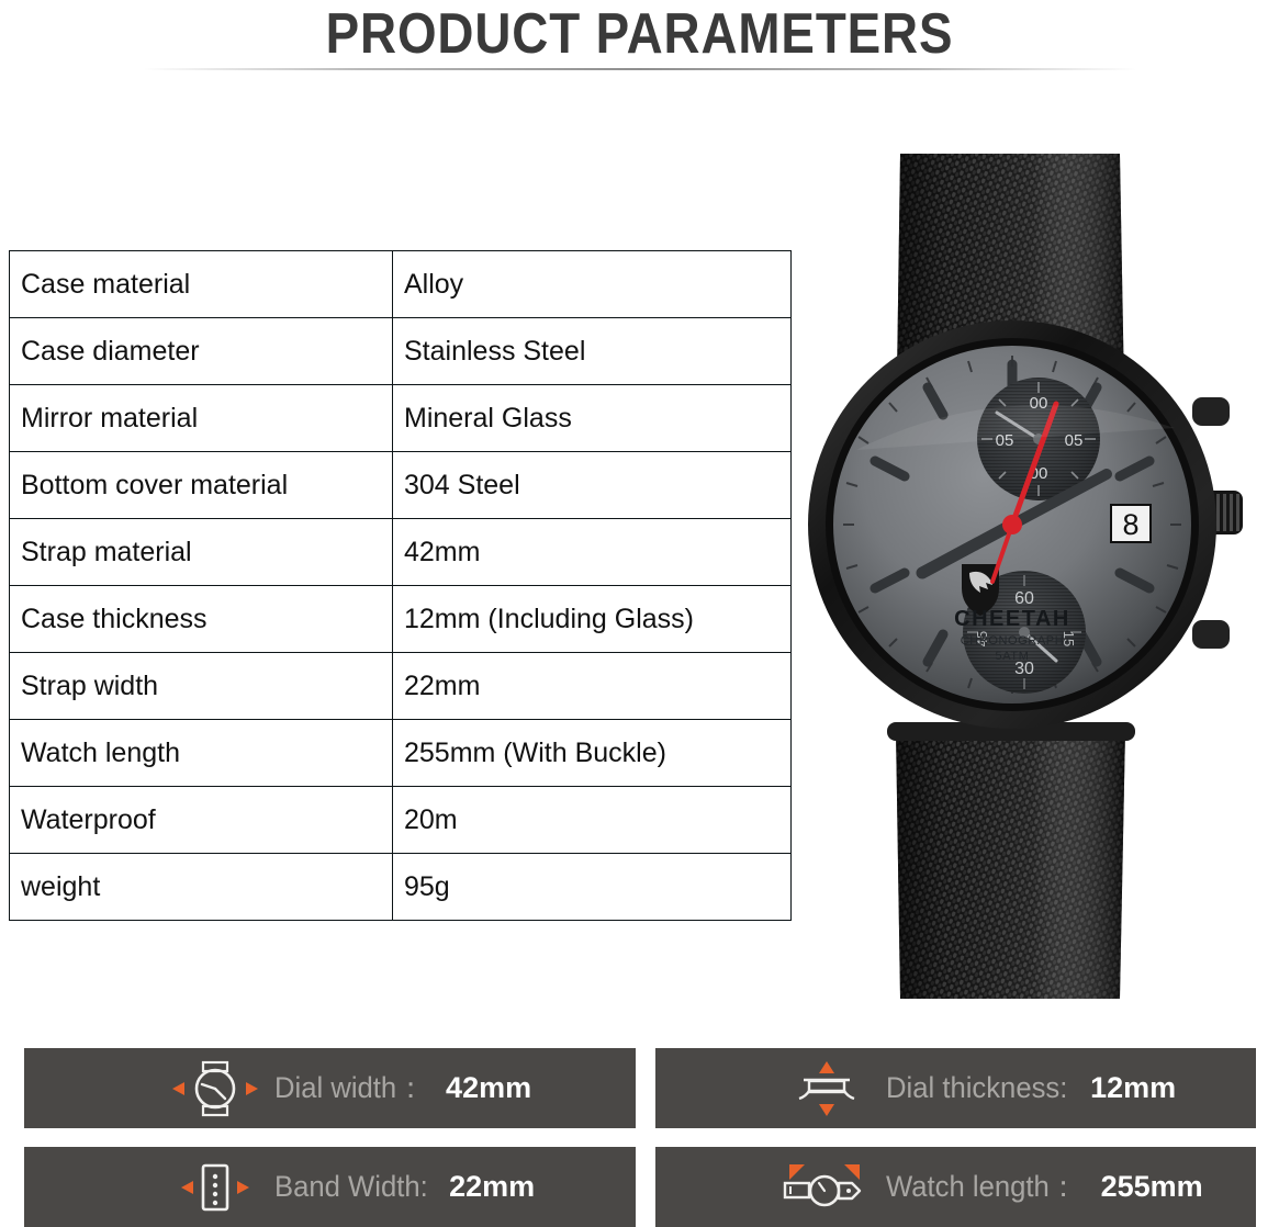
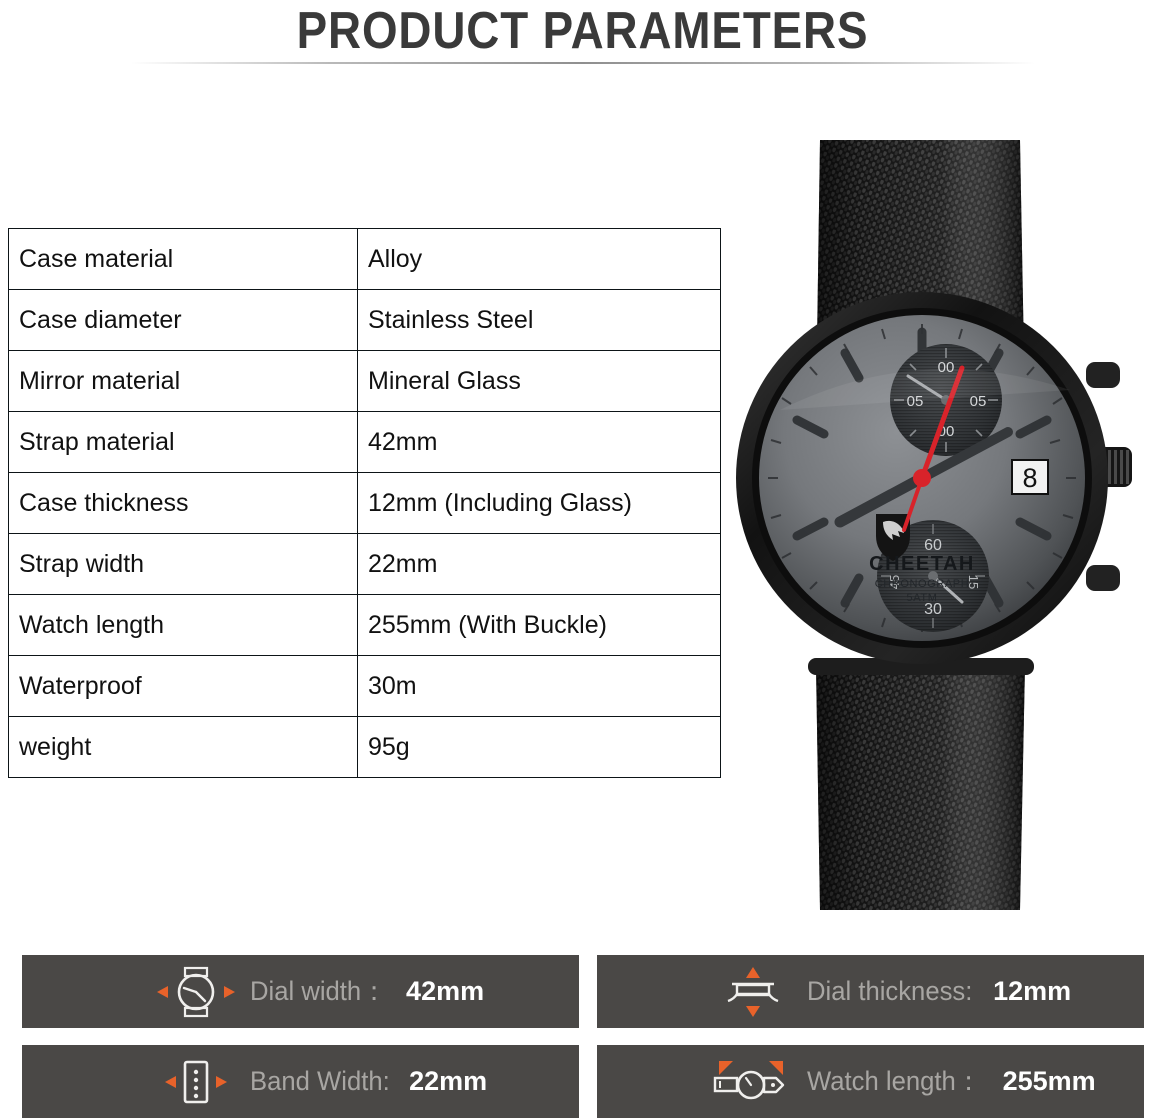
  PRODUCT PARAMETERS
  Case material	Alloy
  Case diameter	Stainless Steel
  Mirror material	Mineral Glass
- Bottom cover material	304 Steel
  Strap material	42mm
  Case thickness	12mm (Including Glass)
  Strap width	22mm
  Watch length	255mm (With Buckle)
- Waterproof	20m
+ Waterproof	30m
  weight	95g
  00
  00
  05
  05
  60
  30
  8
  CHEETAH
  CHRONOGRAPH
  5ATM
  Dial width：
  42mm
  Dial thickness:
  12mm
  Band Width:
  22mm
  Watch length：
  255mm
